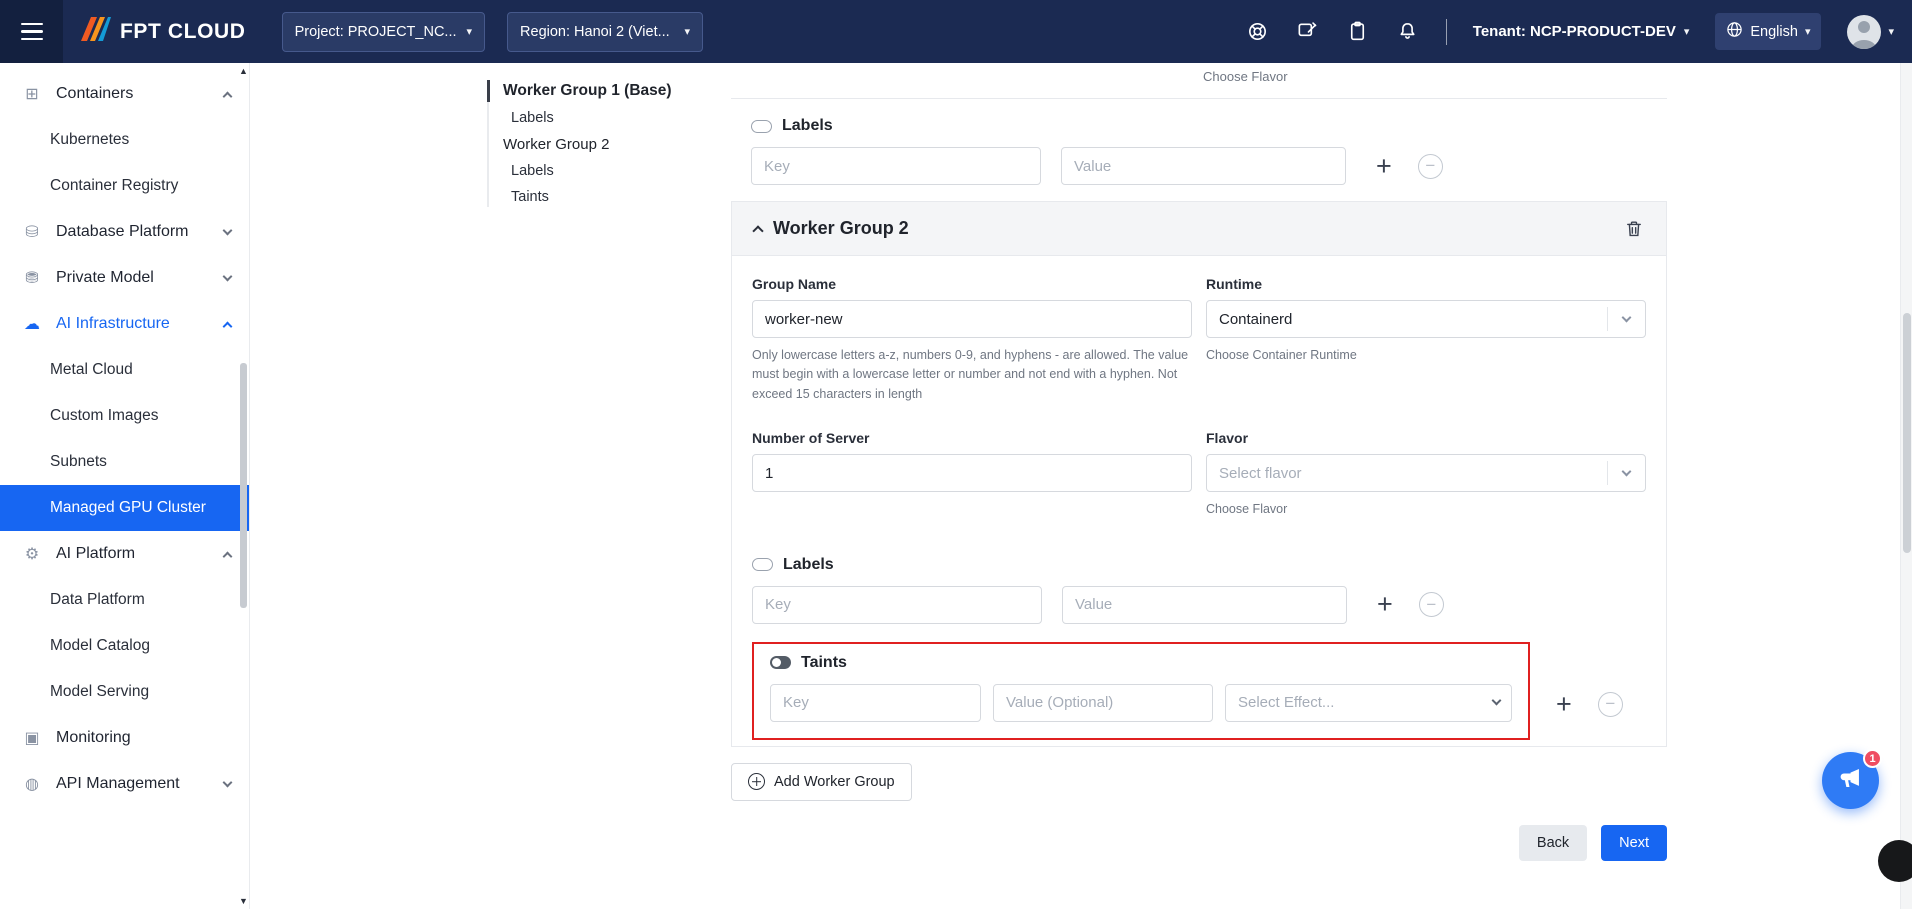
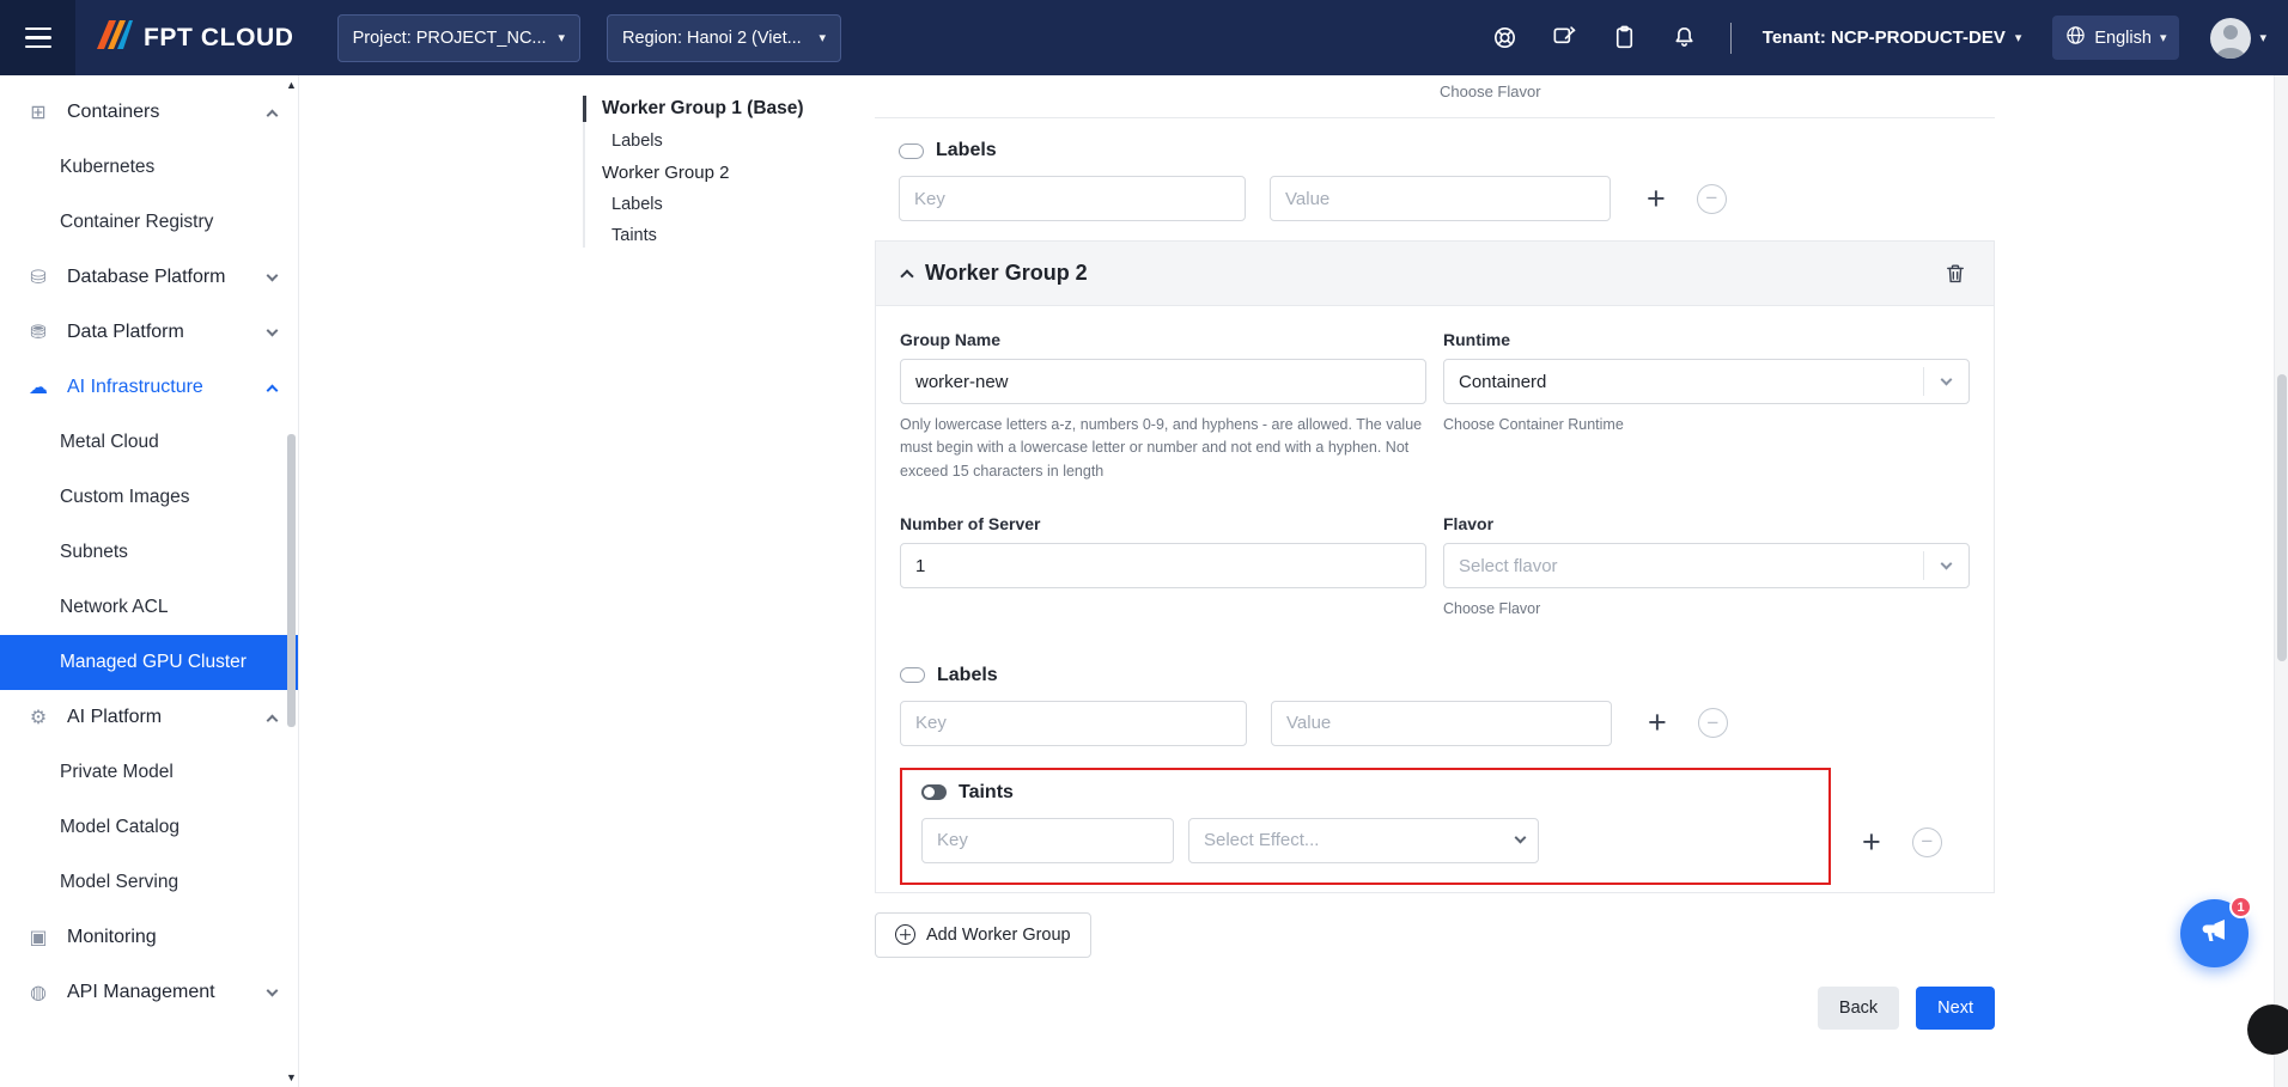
  FPT CLOUD
  Project: PROJECT_NC...
  ▾
  Region: Hanoi 2 (Viet...
  ▾
  Tenant: NCP-PRODUCT-DEV
  ▾
  English
  ▾
  ▾
  ⊞
  Containers
  Kubernetes
  Container Registry
  ⛁
  Database Platform
  ⛃
- Private Model
+ Data Platform
  ☁
  AI Infrastructure
  Metal Cloud
  Custom Images
  Subnets
+ Network ACL
  Managed GPU Cluster
  ⚙
  AI Platform
- Data Platform
+ Private Model
  Model Catalog
  Model Serving
  ▣
  Monitoring
  ◍
  API Management
  ▲
  ▼
  Worker Group 1 (Base)
  Labels
  Worker Group 2
  Labels
  Taints
  Choose Flavor
  Labels
  Key
  Value
  +
  −
  Worker Group 2
  Group Name
  worker-new
  Only lowercase letters a-z, numbers 0-9, and hyphens - are allowed. The value must begin with a lowercase letter or number and not end with a hyphen. Not exceed 15 characters in length
  Runtime
  Containerd
  Choose Container Runtime
  Number of Server
  1
  Flavor
  Select flavor
  Choose Flavor
  Labels
  Key
  Value
  +
  −
  Taints
  Key
- Value (Optional)
  Select Effect...
  +
  −
  Add Worker Group
  Back
  Next
  1
